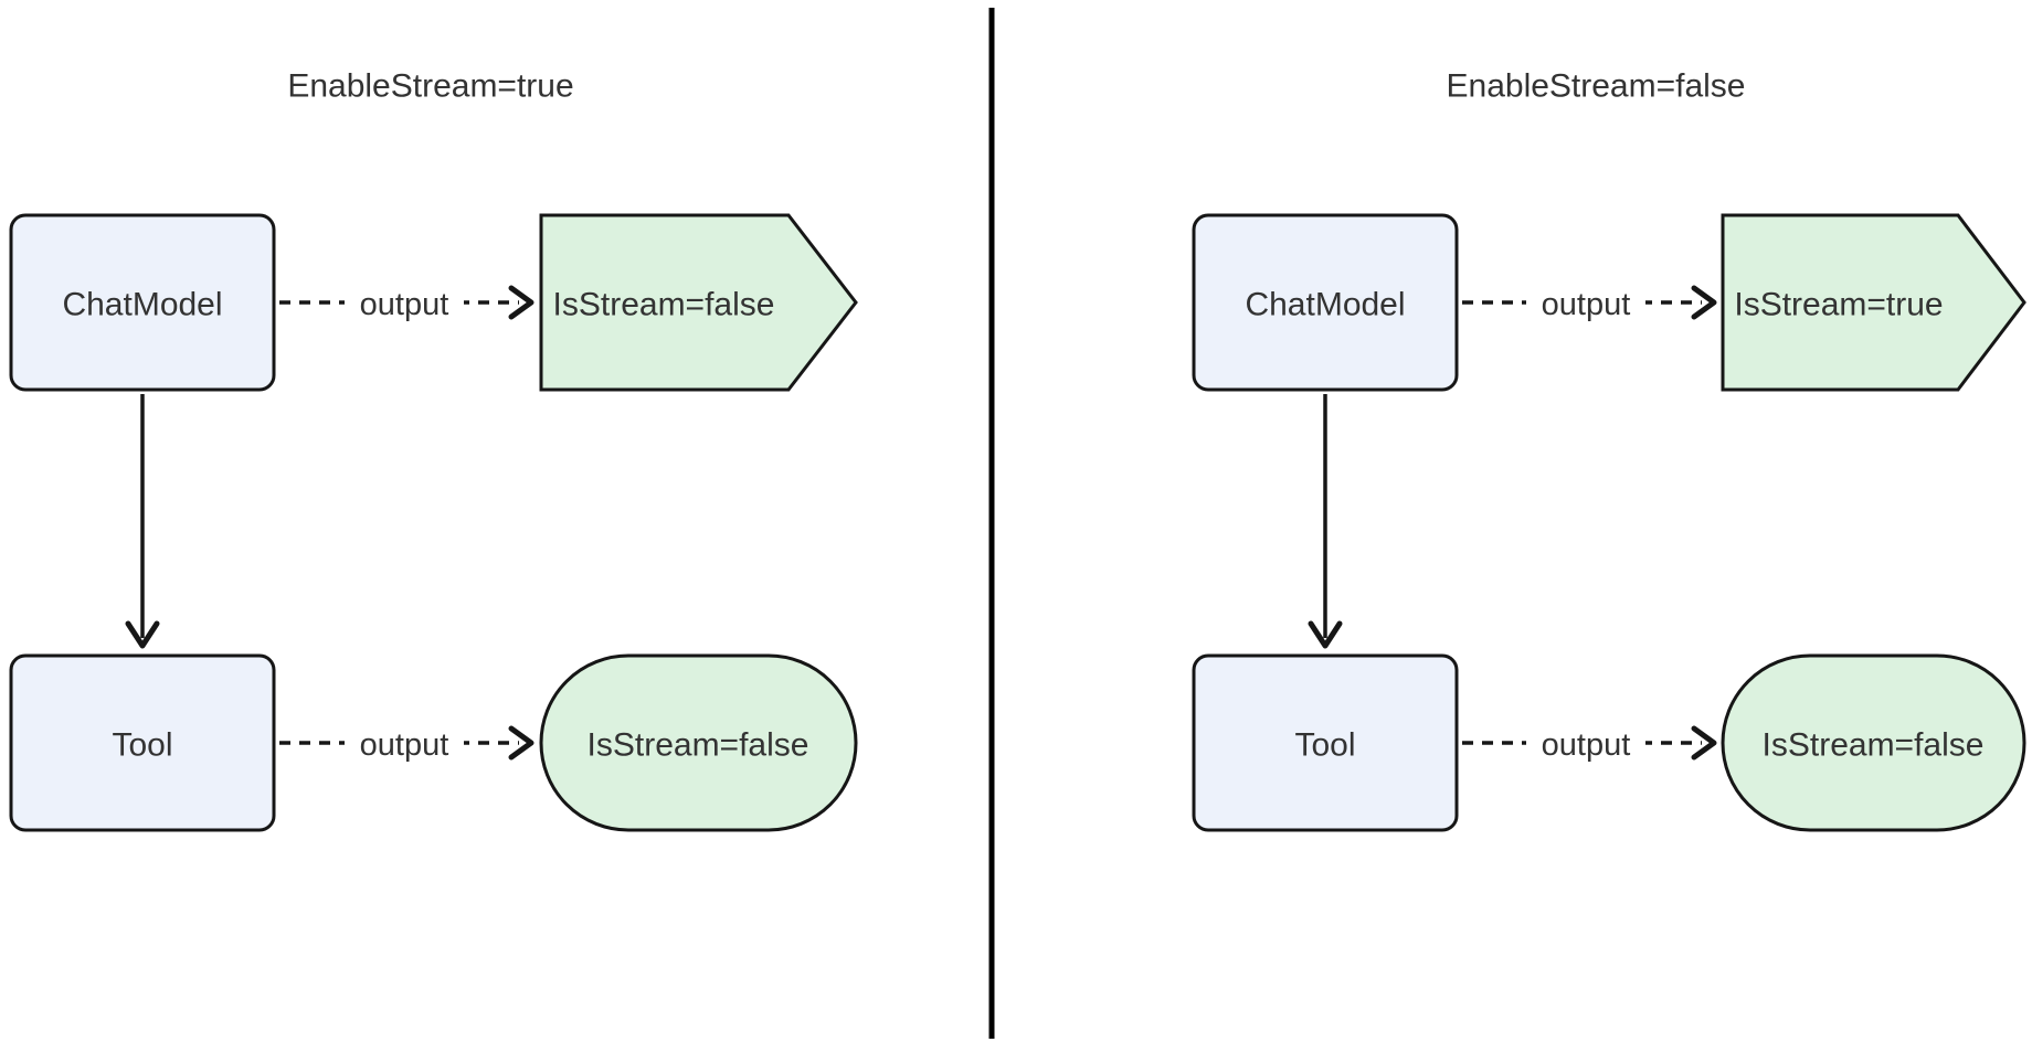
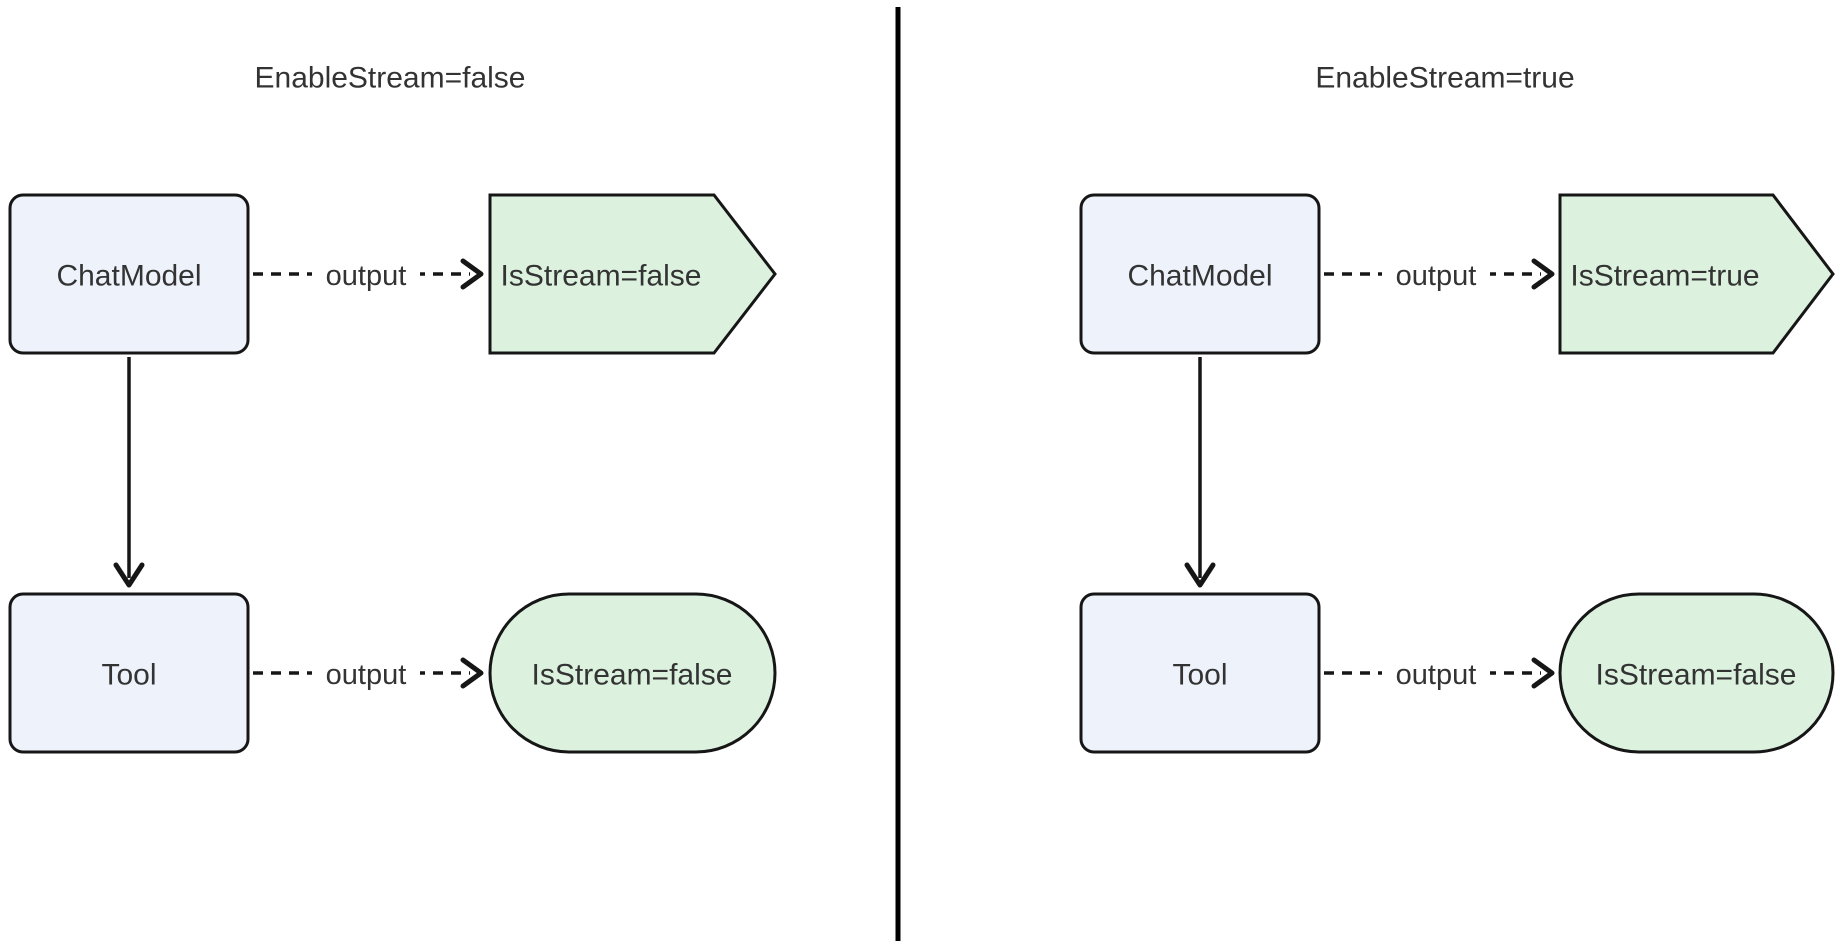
- EnableStream=true
+ EnableStream=false
  ChatModel
  output
  IsStream=false
  Tool
  output
  IsStream=false
- EnableStream=false
+ EnableStream=true
  ChatModel
  output
  IsStream=true
  Tool
  output
  IsStream=false
